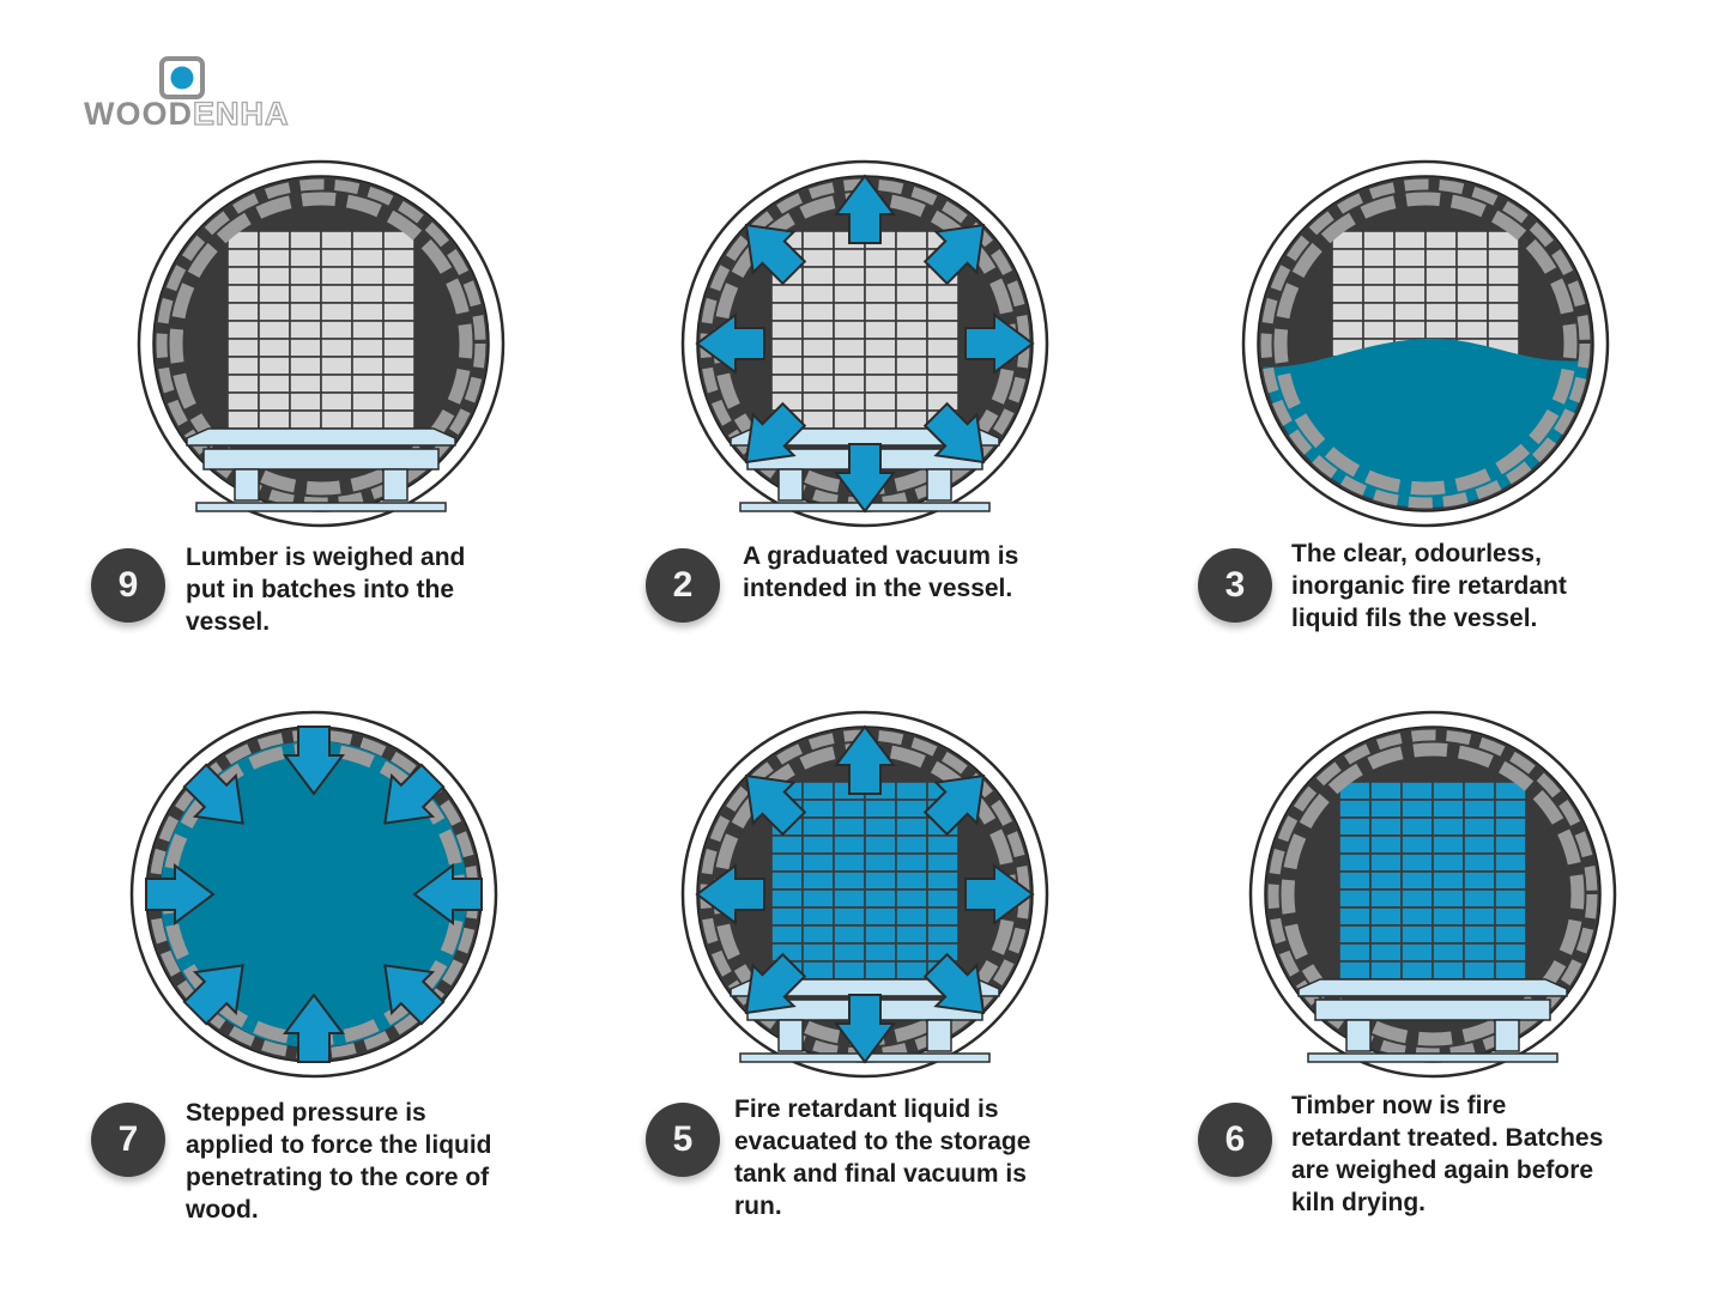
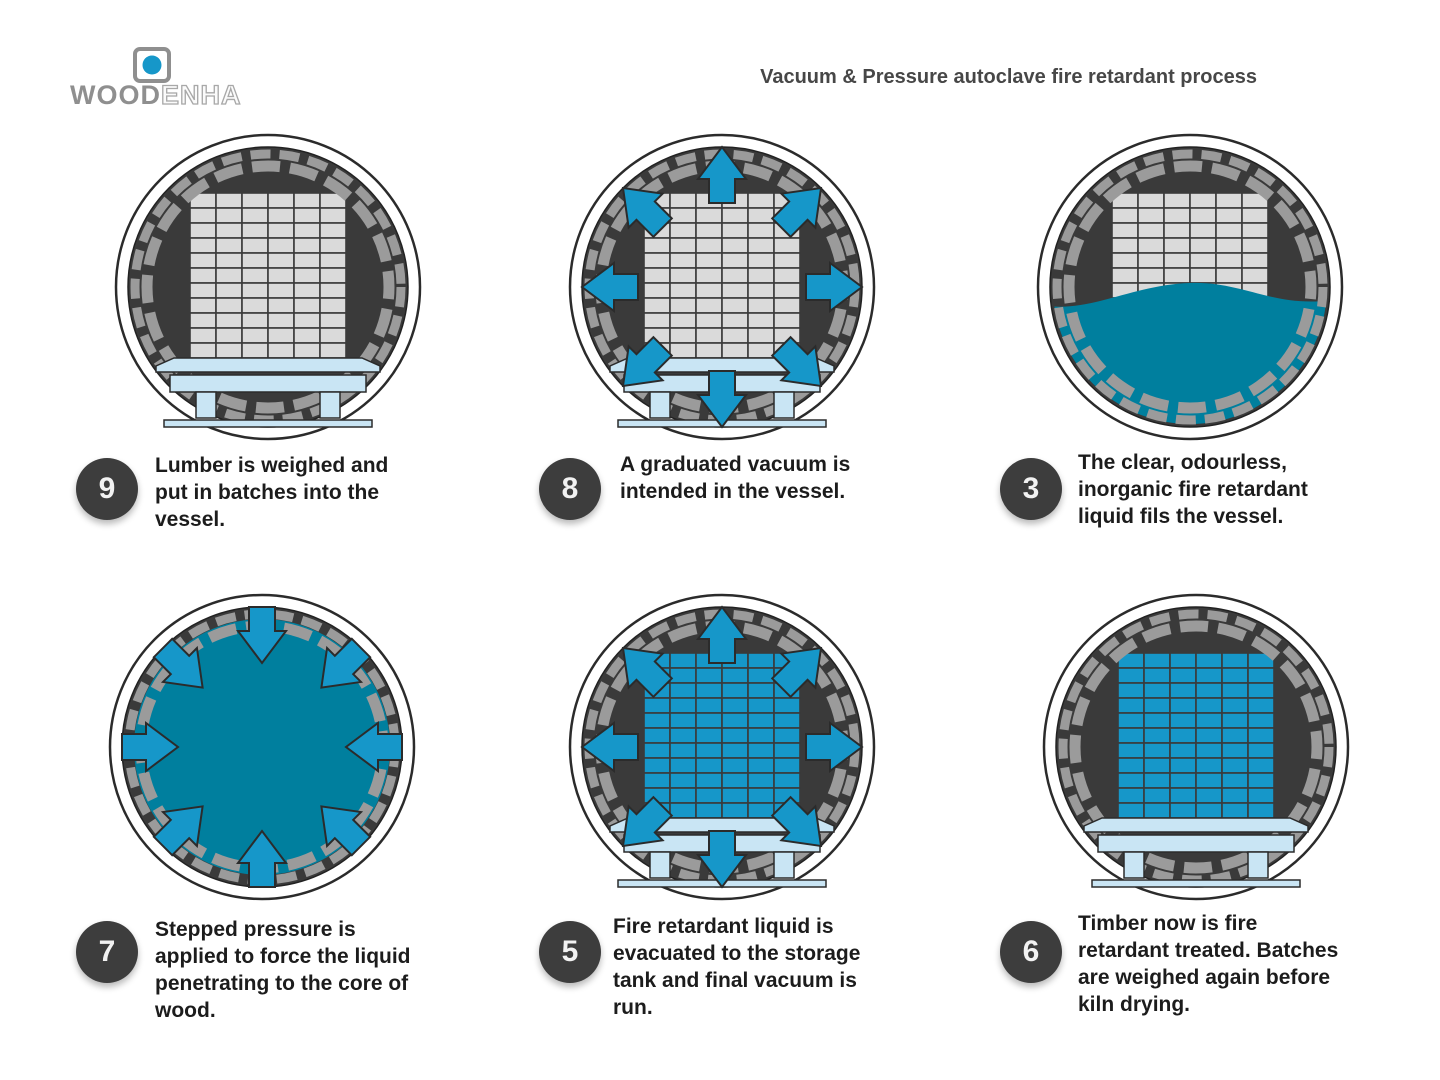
  WOODENHA
+ Vacuum & Pressure autoclave fire retardant process
  9
  Lumber is weighed and
  put in batches into the
  vessel.
- 2
+ 8
  A graduated vacuum is
  intended in the vessel.
  3
  The clear, odourless,
  inorganic fire retardant
  liquid fils the vessel.
  7
  Stepped pressure is
  applied to force the liquid
  penetrating to the core of
  wood.
  5
  Fire retardant liquid is
  evacuated to the storage
  tank and final vacuum is
  run.
  6
  Timber now is fire
  retardant treated. Batches
  are weighed again before
  kiln drying.
